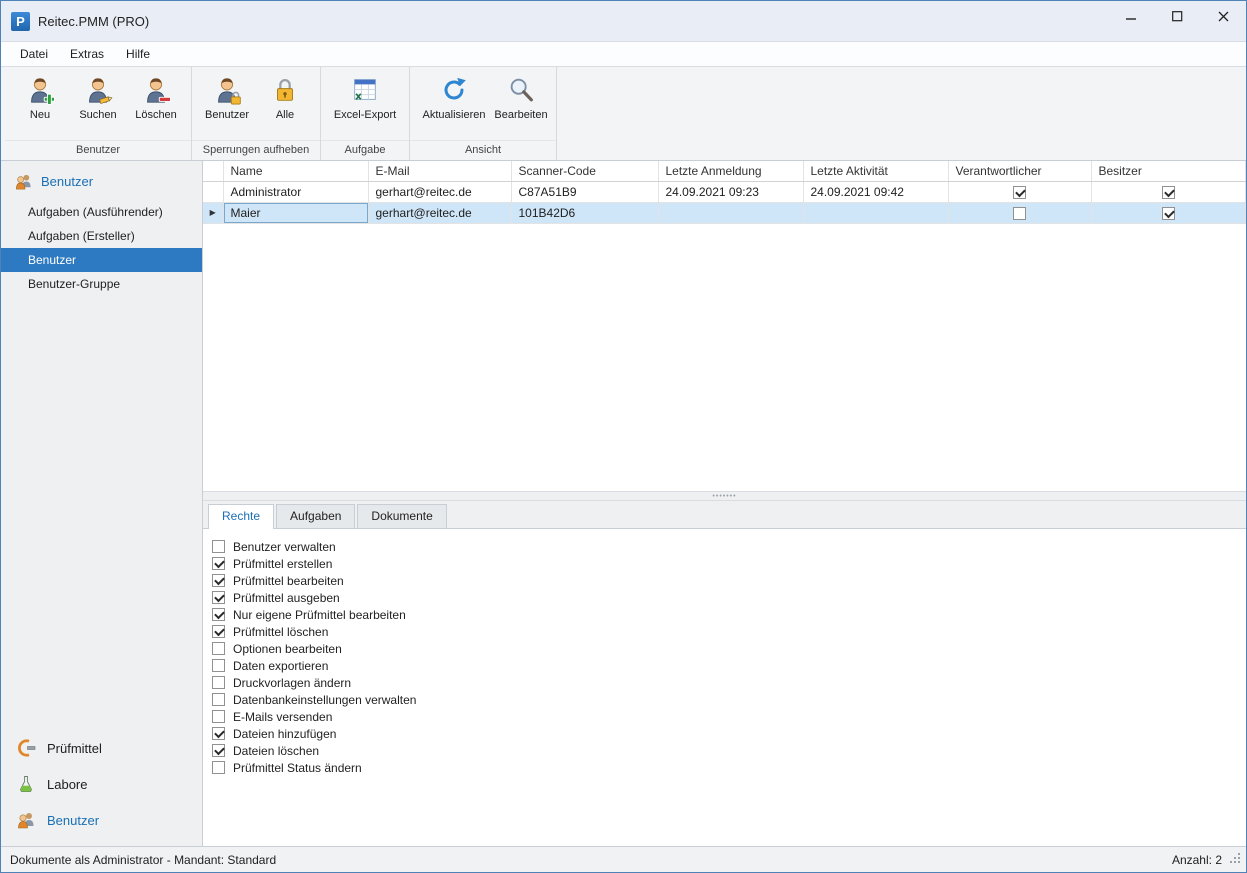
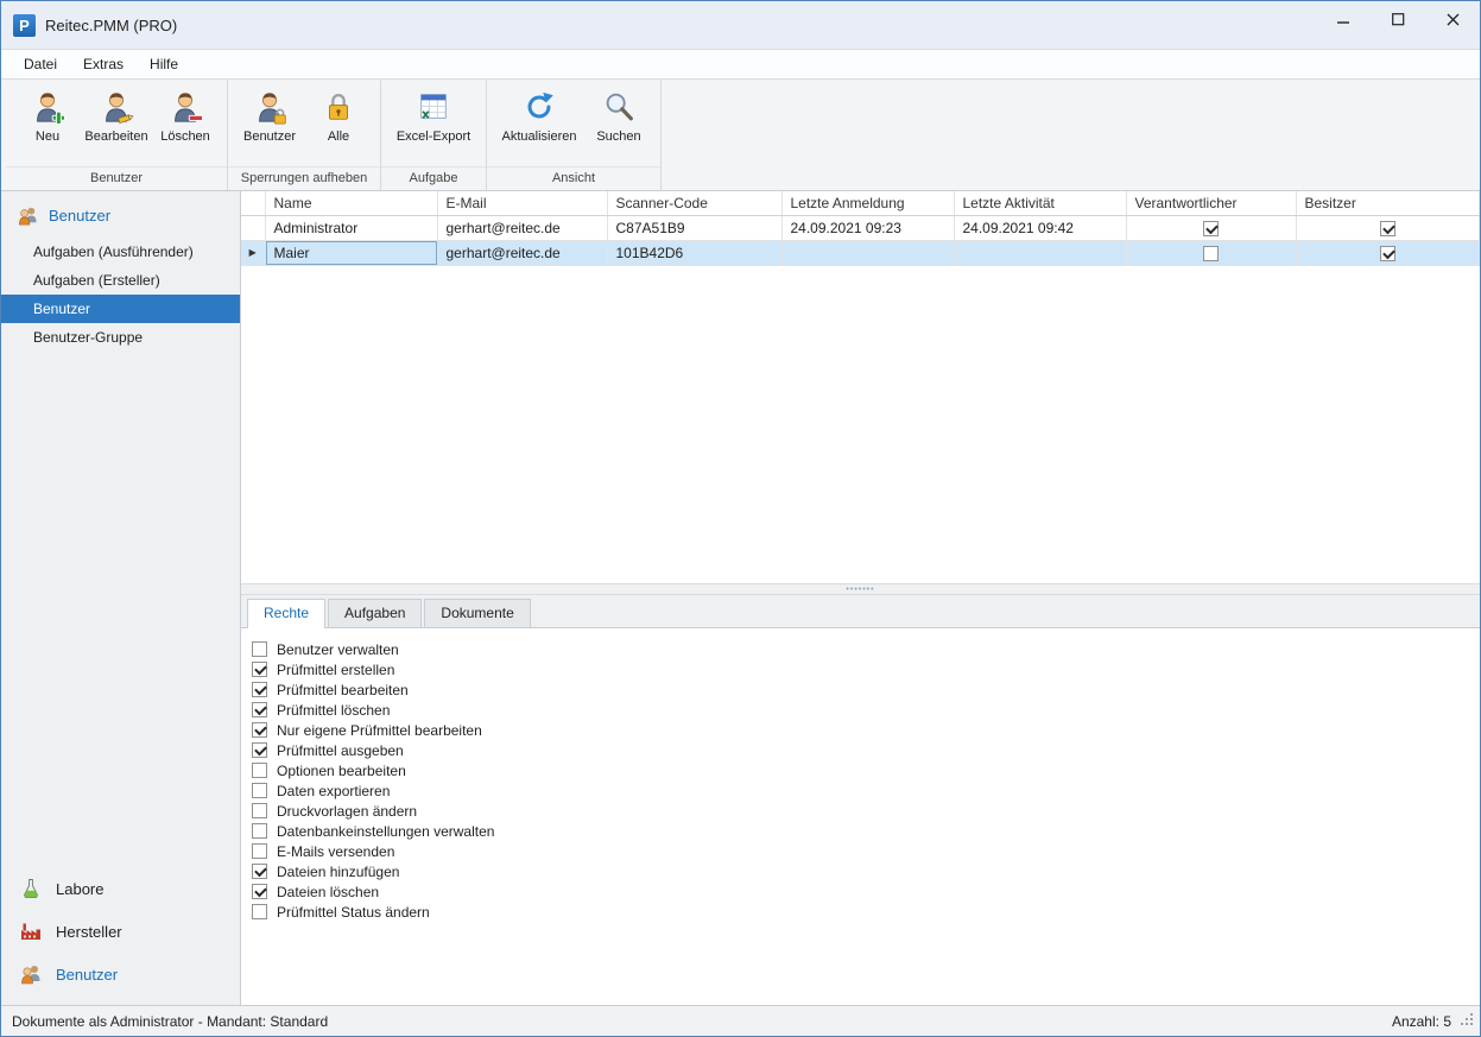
  P
  Reitec.PMM (PRO)
  Datei
  Extras
  Hilfe
  Neu
- Suchen
+ Bearbeiten
  Löschen
  Benutzer
  Benutzer
  Alle
  Sperrungen aufheben
  Excel-Export
  Aufgabe
  Aktualisieren
- Bearbeiten
+ Suchen
  Ansicht
  Benutzer
  Aufgaben (Ausführender)
  Aufgaben (Ersteller)
  Benutzer
  Benutzer-Gruppe
- Prüfmittel
  Labore
+ Hersteller
  Benutzer
  	Name	E-Mail	Scanner-Code	Letzte Anmeldung	Letzte Aktivität	Verantwortlicher	Besitzer
  	Administrator	gerhart@reitec.de	C87A51B9	24.09.2021 09:23	24.09.2021 09:42
  ▶	Maier	gerhart@reitec.de	101B42D6
  Rechte
  Aufgaben
  Dokumente
  Benutzer verwalten
  Prüfmittel erstellen
  Prüfmittel bearbeiten
- Prüfmittel ausgeben
+ Prüfmittel löschen
  Nur eigene Prüfmittel bearbeiten
- Prüfmittel löschen
+ Prüfmittel ausgeben
  Optionen bearbeiten
  Daten exportieren
  Druckvorlagen ändern
  Datenbankeinstellungen verwalten
  E-Mails versenden
  Dateien hinzufügen
  Dateien löschen
  Prüfmittel Status ändern
  Dokumente als Administrator - Mandant: Standard
- Anzahl: 2
+ Anzahl: 5
